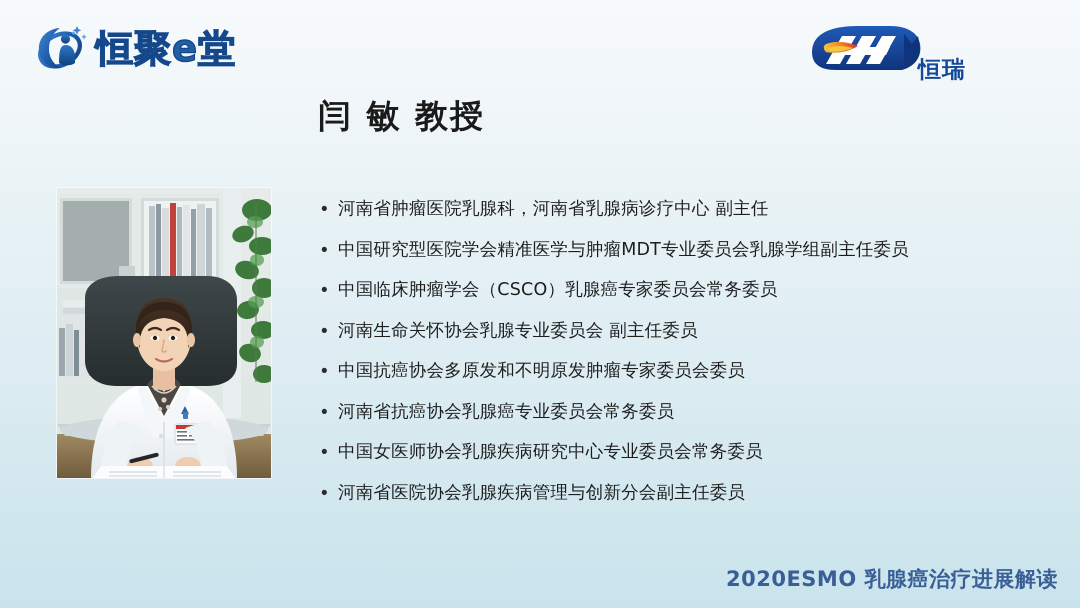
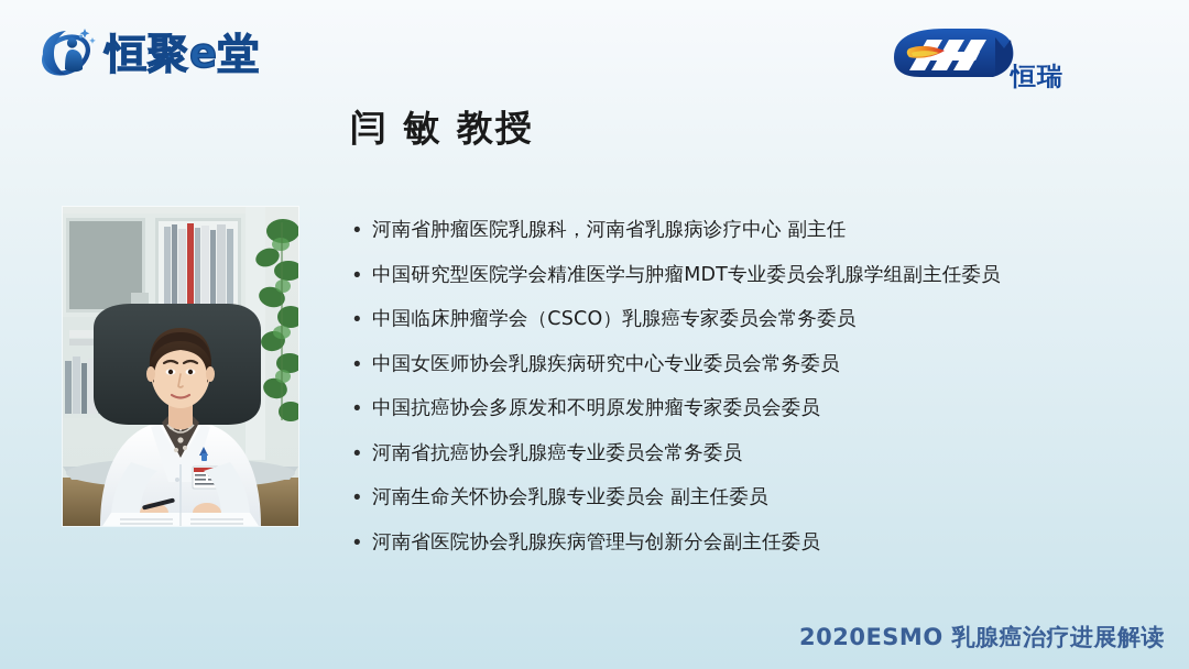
  恒聚e堂
  恒瑞
  闫 敏 教授
  •
  河南省肿瘤医院乳腺科，河南省乳腺病诊疗中心 副主任
  •
  中国研究型医院学会精准医学与肿瘤MDT专业委员会乳腺学组副主任委员
  •
  中国临床肿瘤学会（CSCO）乳腺癌专家委员会常务委员
  •
- 河南生命关怀协会乳腺专业委员会 副主任委员
+ 中国女医师协会乳腺疾病研究中心专业委员会常务委员
  •
  中国抗癌协会多原发和不明原发肿瘤专家委员会委员
  •
  河南省抗癌协会乳腺癌专业委员会常务委员
  •
- 中国女医师协会乳腺疾病研究中心专业委员会常务委员
+ 河南生命关怀协会乳腺专业委员会 副主任委员
  •
  河南省医院协会乳腺疾病管理与创新分会副主任委员
  2020ESMO 乳腺癌治疗进展解读
